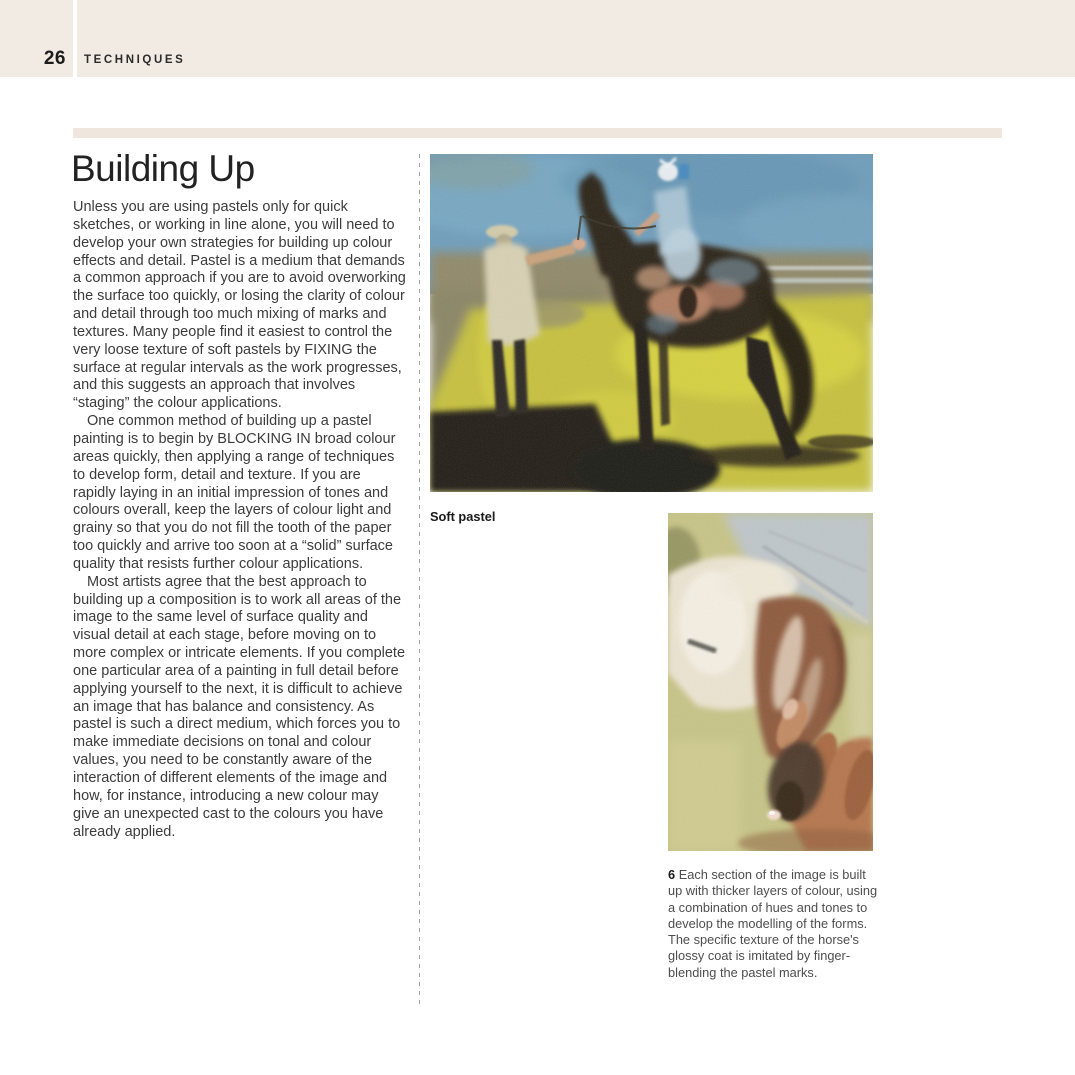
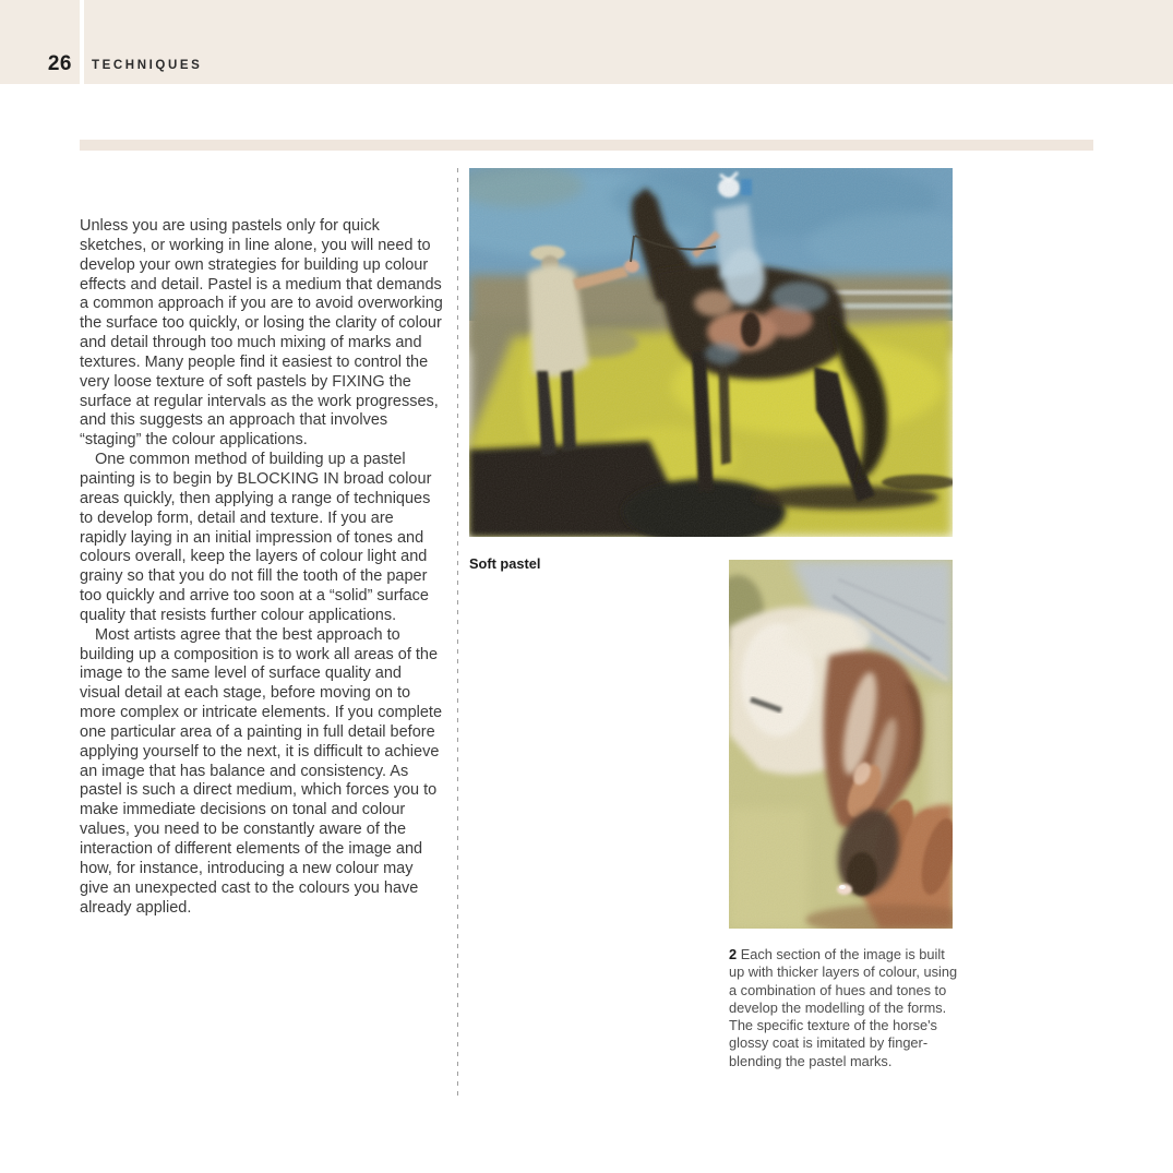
  26
  TECHNIQUES
- Building Up
  Unless you are using pastels only for quick sketches, or working in line alone, you will need to develop your own strategies for building up colour effects and detail. Pastel is a medium that demands a common approach if you are to avoid overworking the surface too quickly, or losing the clarity of colour and detail through too much mixing of marks and textures. Many people find it easiest to control the very loose texture of soft pastels by FIXING the surface at regular intervals as the work progresses, and this suggests an approach that involves “staging” the colour applications.
  One common method of building up a pastel painting is to begin by BLOCKING IN broad colour areas quickly, then applying a range of techniques to develop form, detail and texture. If you are rapidly laying in an initial impression of tones and colours overall, keep the layers of colour light and grainy so that you do not fill the tooth of the paper too quickly and arrive too soon at a “solid” surface quality that resists further colour applications.
  Most artists agree that the best approach to building up a composition is to work all areas of the image to the same level of surface quality and visual detail at each stage, before moving on to more complex or intricate elements. If you complete one particular area of a painting in full detail before applying yourself to the next, it is difficult to achieve an image that has balance and consistency. As pastel is such a direct medium, which forces you to make immediate decisions on tonal and colour values, you need to be constantly aware of the interaction of different elements of the image and how, for instance, introducing a new colour may give an unexpected cast to the colours you have already applied.
  Soft pastel
- 6 Each section of the image is built up with thicker layers of colour, using a combination of hues and tones to develop the modelling of the forms. The specific texture of the horse's glossy coat is imitated by finger-blending the pastel marks.
+ 2 Each section of the image is built up with thicker layers of colour, using a combination of hues and tones to develop the modelling of the forms. The specific texture of the horse's glossy coat is imitated by finger-blending the pastel marks.
